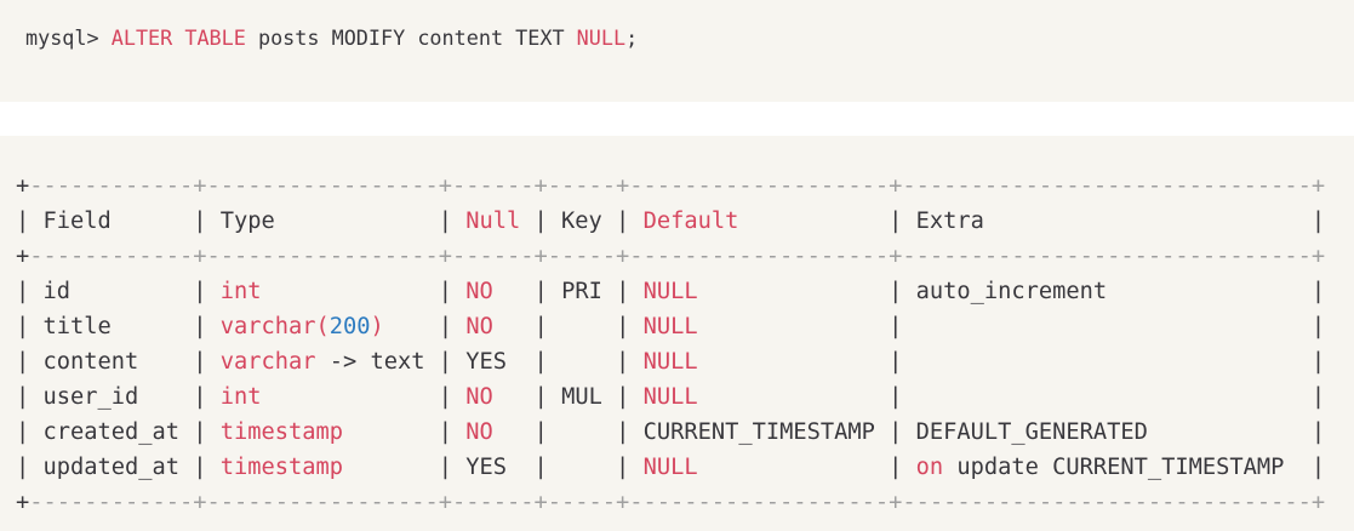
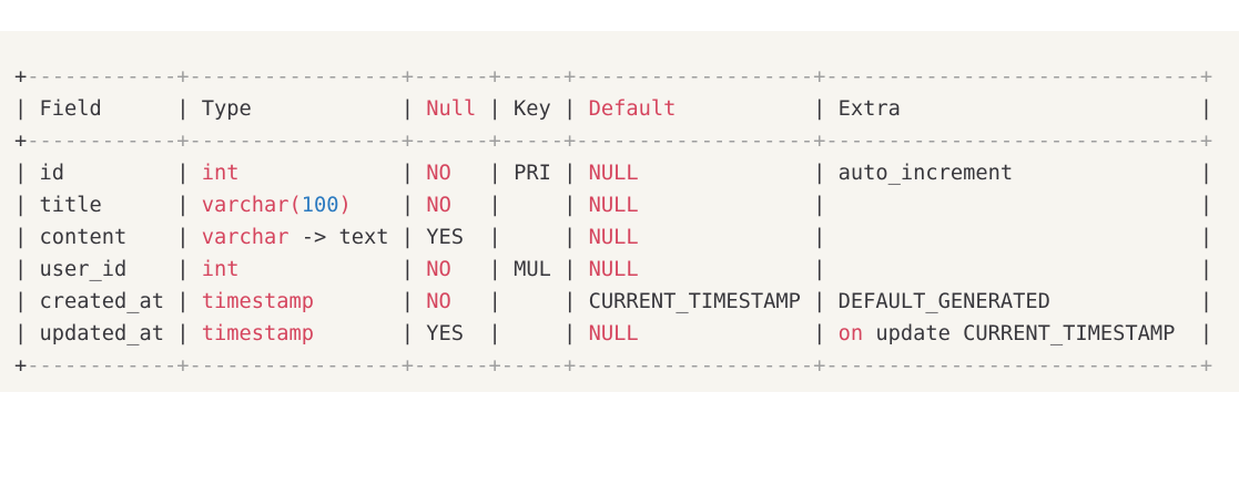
- mysql> ALTER TABLE posts MODIFY content TEXT NULL;
- +------------+-----------------+------+-----+-------------------+------------------------------+ | Field | Type | Null | Key | Default | Extra | +------------+-----------------+------+-----+-------------------+------------------------------+ | id | int | NO | PRI | NULL | auto_increment | | title | varchar(200) | NO | | NULL | | | content | varchar -> text | YES | | NULL | | | user_id | int | NO | MUL | NULL | | | created_at | timestamp | NO | | CURRENT_TIMESTAMP | DEFAULT_GENERATED | | updated_at | timestamp | YES | | NULL | on update CURRENT_TIMESTAMP | +------------+-----------------+------+-----+-------------------+------------------------------+
+ +------------+-----------------+------+-----+-------------------+------------------------------+ | Field | Type | Null | Key | Default | Extra | +------------+-----------------+------+-----+-------------------+------------------------------+ | id | int | NO | PRI | NULL | auto_increment | | title | varchar(100) | NO | | NULL | | | content | varchar -> text | YES | | NULL | | | user_id | int | NO | MUL | NULL | | | created_at | timestamp | NO | | CURRENT_TIMESTAMP | DEFAULT_GENERATED | | updated_at | timestamp | YES | | NULL | on update CURRENT_TIMESTAMP | +------------+-----------------+------+-----+-------------------+------------------------------+
